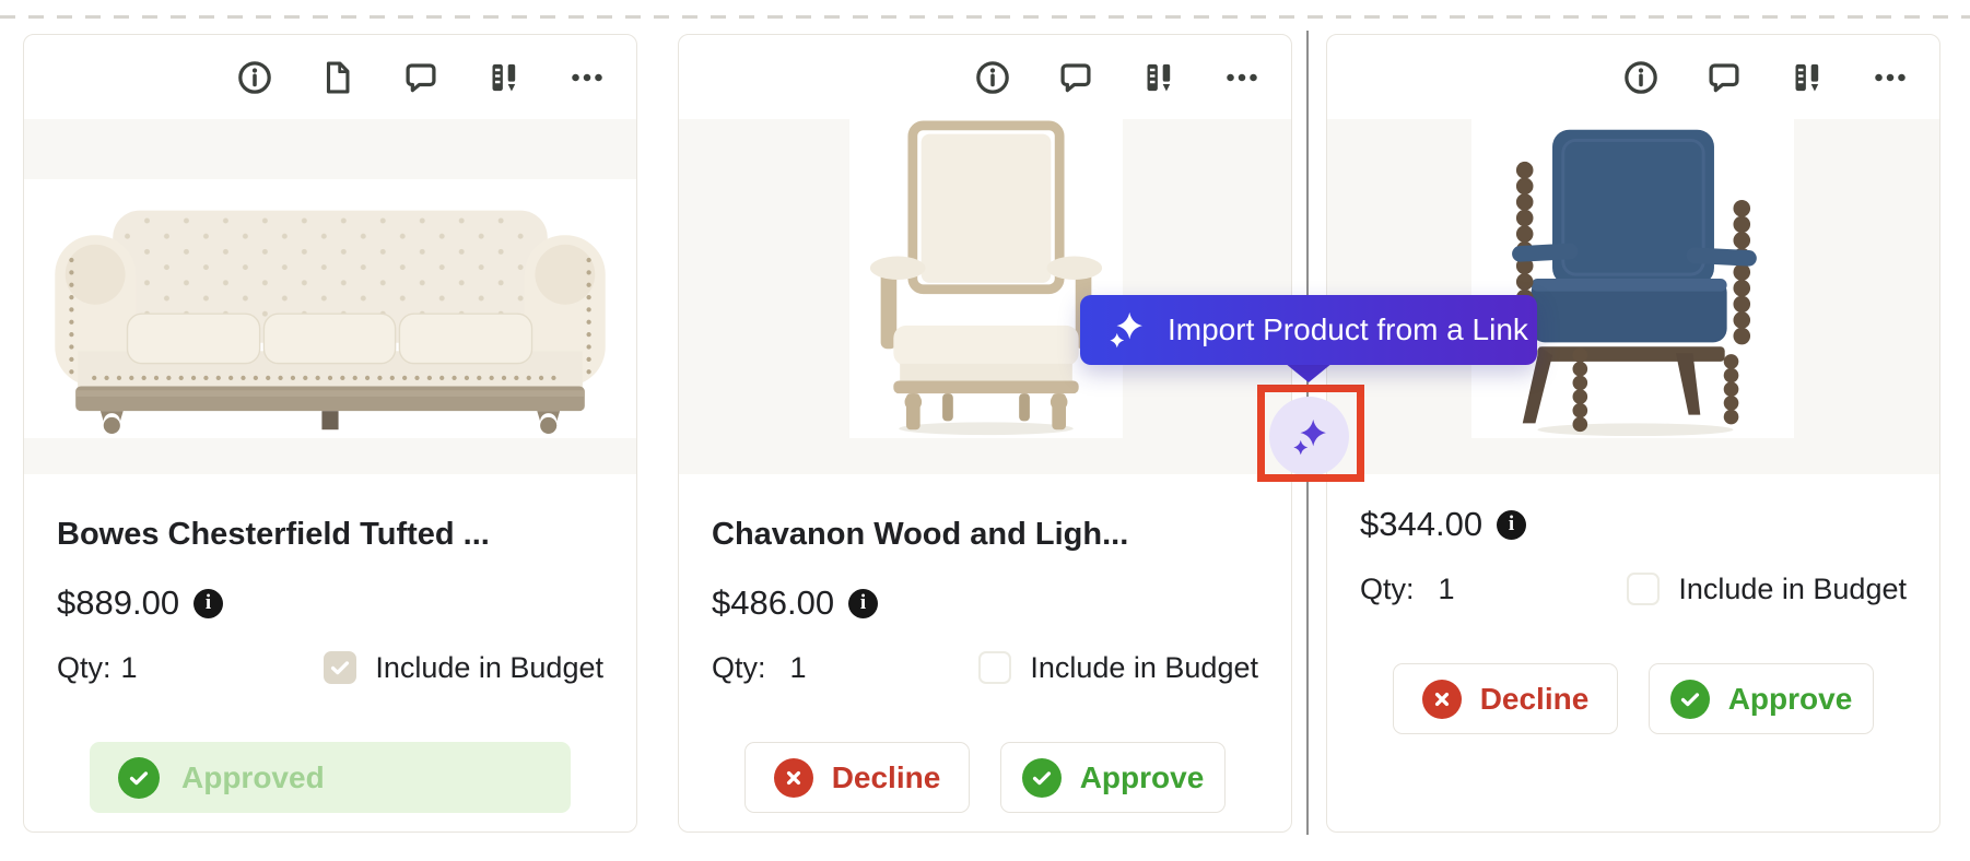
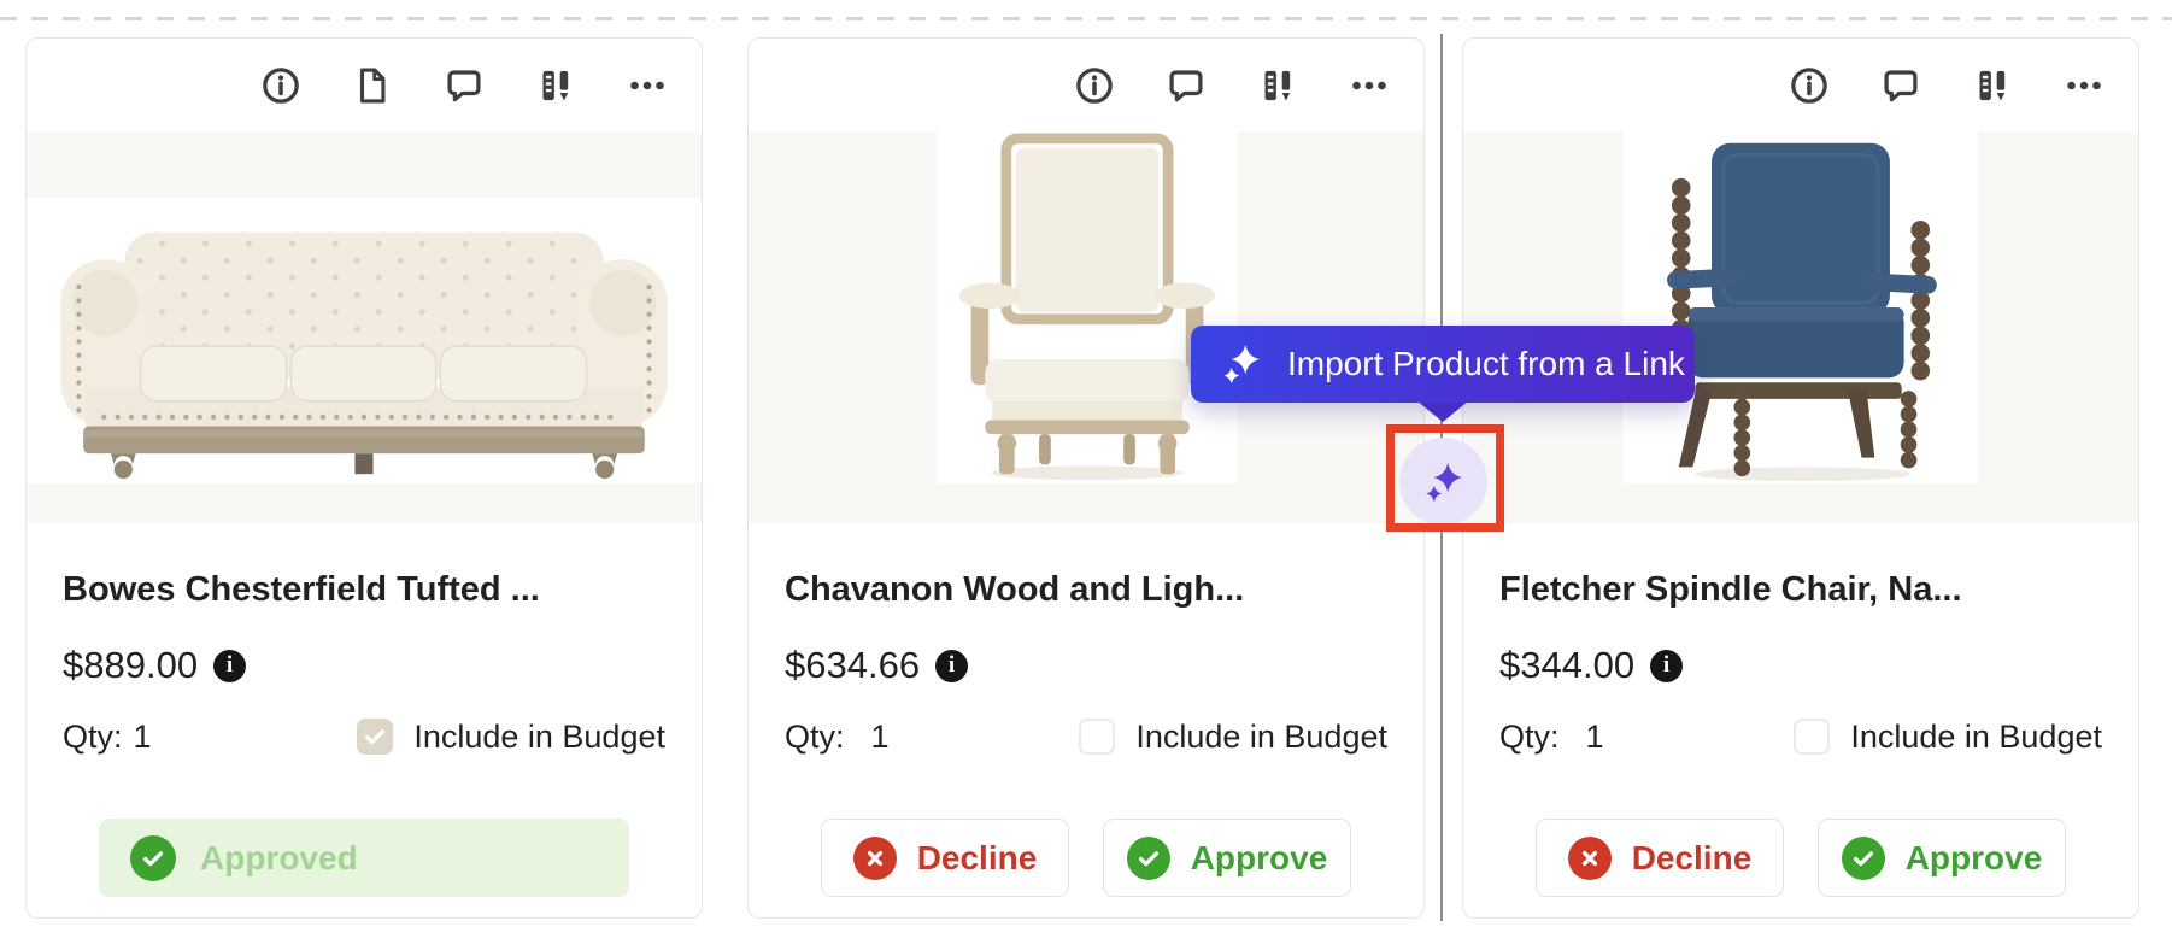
  Bowes Chesterfield Tufted ...
  $889.00
  i
  Qty: 1
  Include in Budget
  Approved
  Chavanon Wood and Ligh...
- $486.00
+ $634.66
  i
  Qty: 1
  Include in Budget
  Decline
  Approve
+ Fletcher Spindle Chair, Na...
  $344.00
  i
  Qty: 1
  Include in Budget
  Decline
  Approve
  Import Product from a Link
